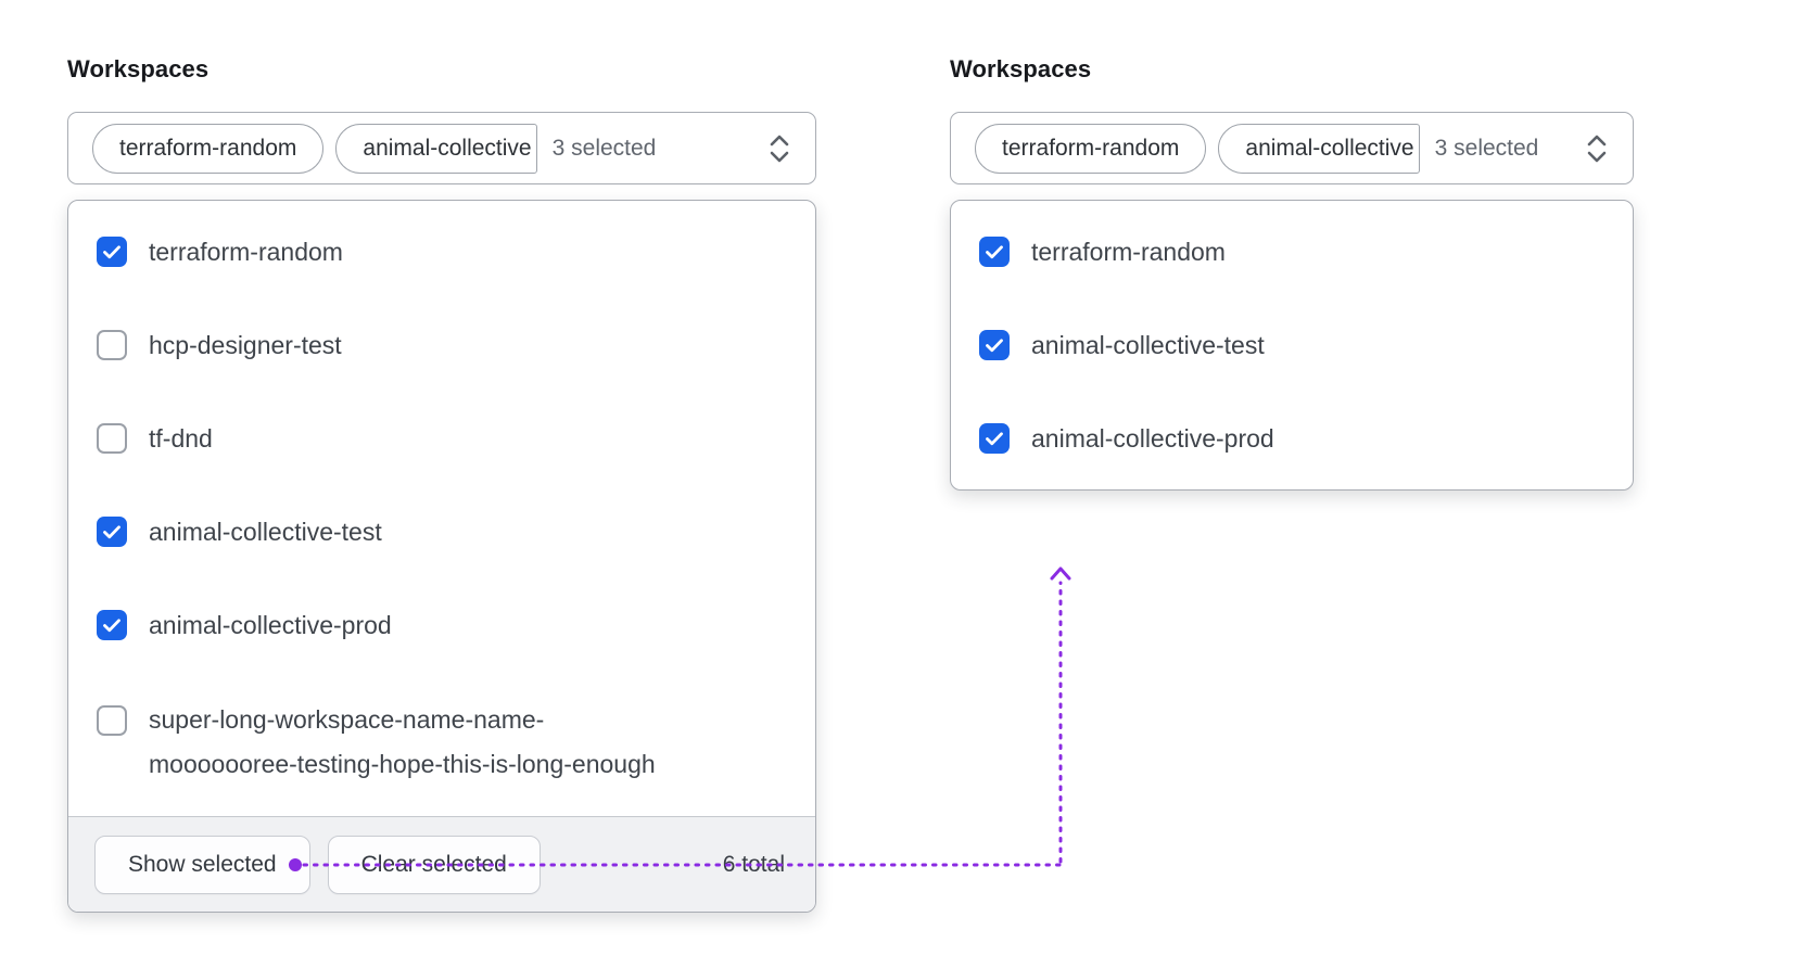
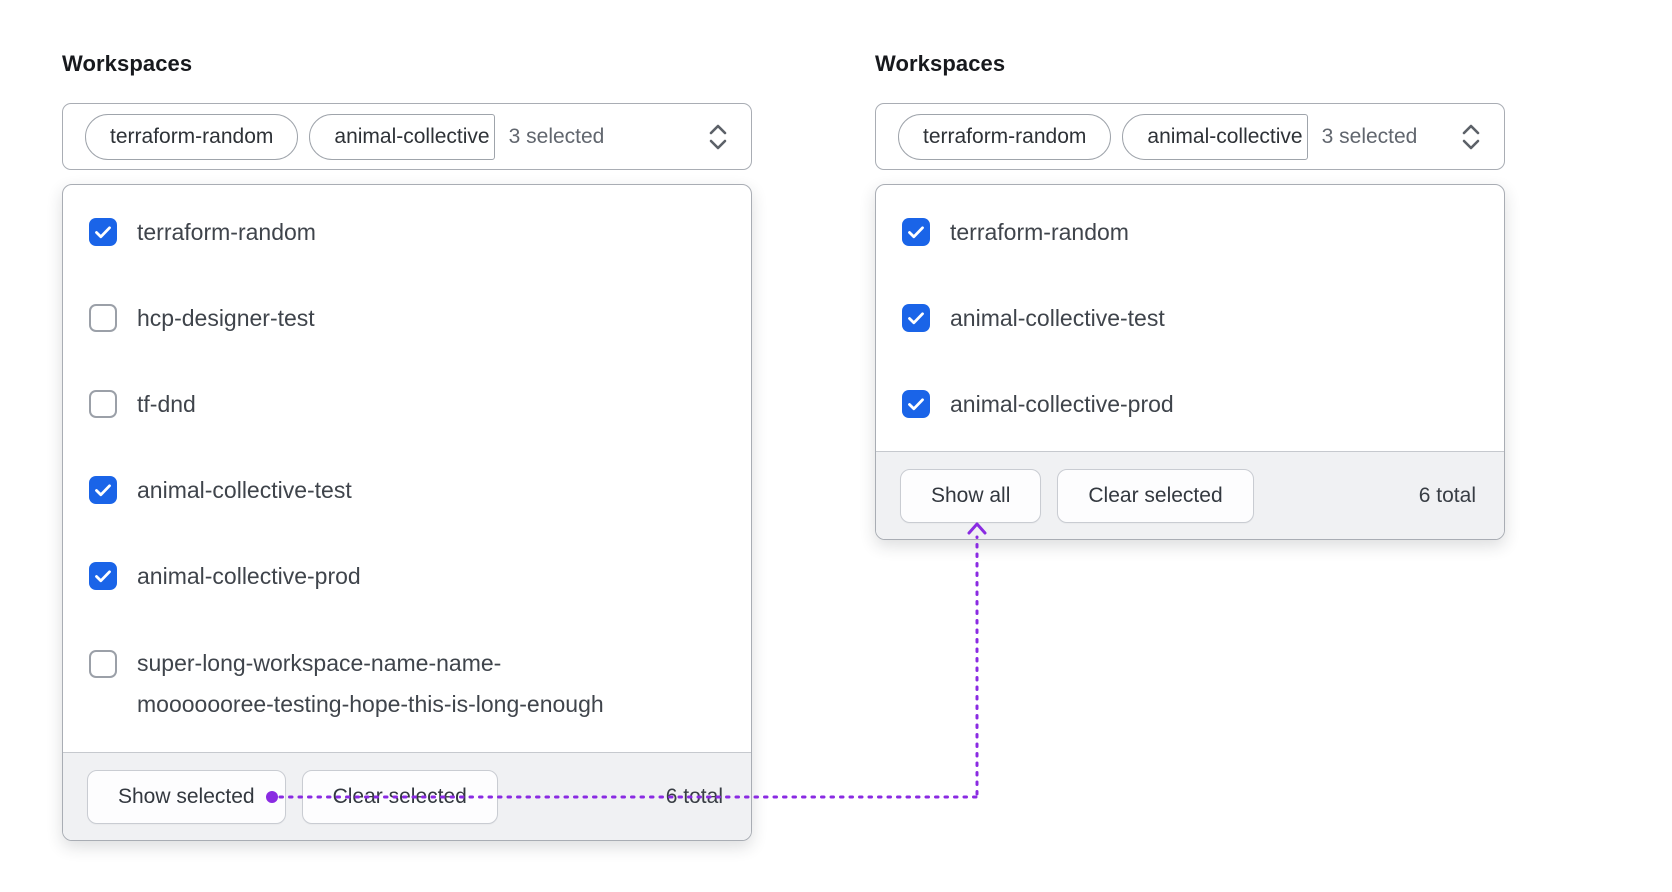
  Workspaces
  terraform-random
  animal-collective
  3 selected
  terraform-random
  hcp-designer-test
  tf-dnd
  animal-collective-test
  animal-collective-prod
  super-long-workspace-name-name-
  mooooooree-testing-hope-this-is-long-enough
  Show selected
  total
  Workspaces
  terraform-random
  animal-collective
  3 selected
  terraform-random
  animal-collective-test
  animal-collective-prod
+ Show all
+ Clear selected
+ 6 total
